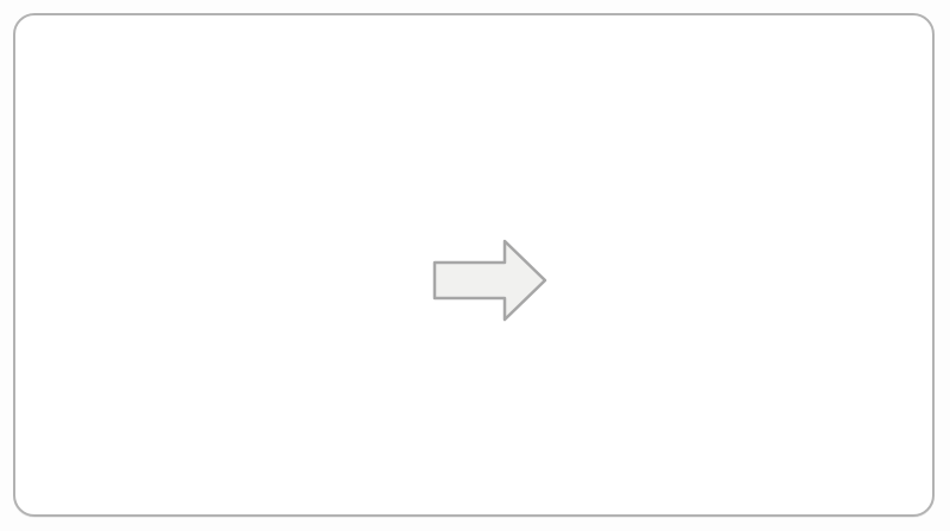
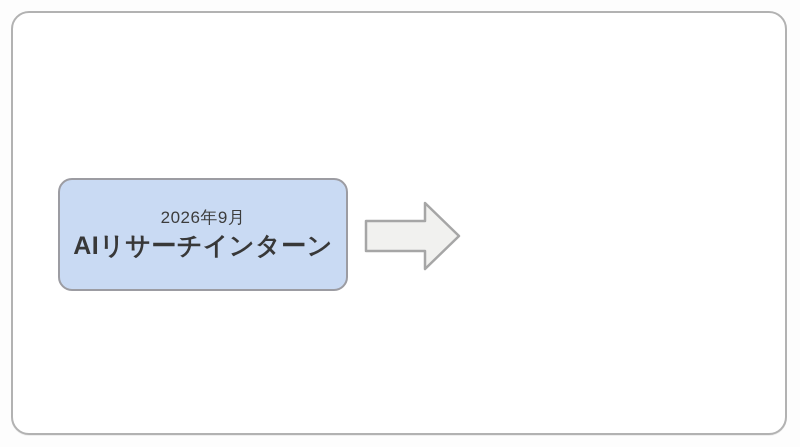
+ 2026年9月
+ AIリサーチインターン
